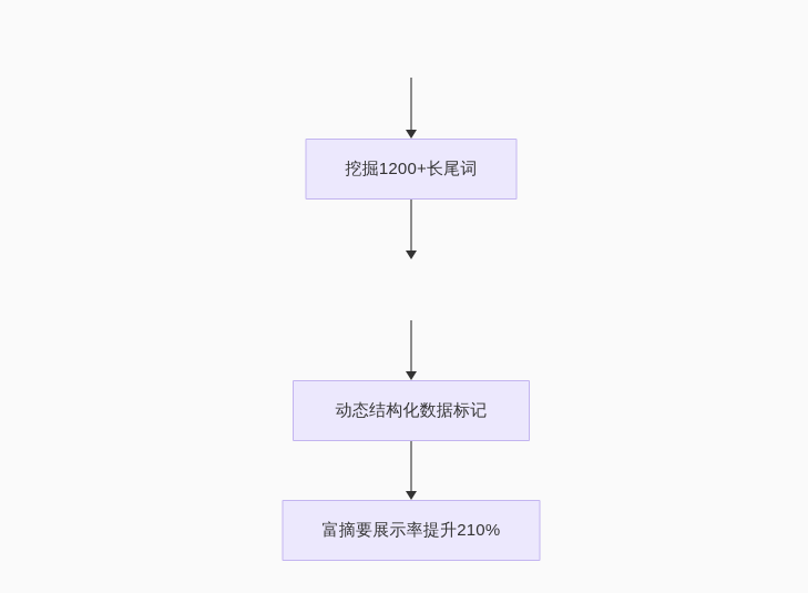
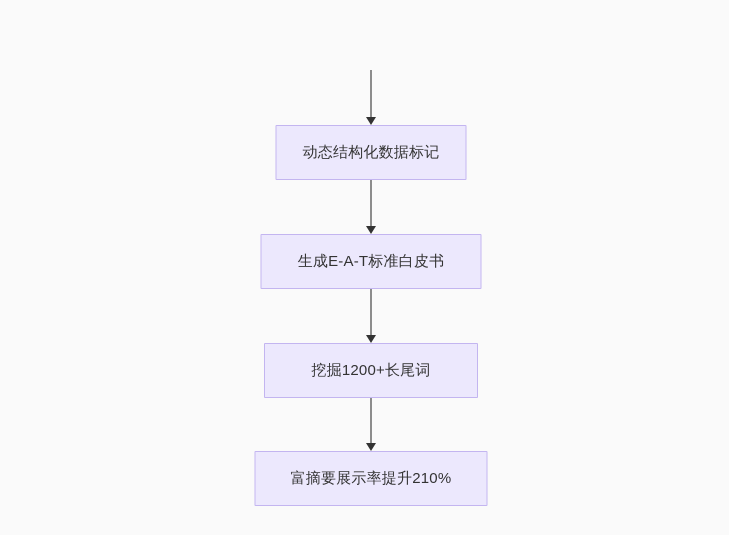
- 挖掘1200+长尾词
+ 动态结构化数据标记
+ 生成E-A-T标准白皮书
- 动态结构化数据标记
+ 挖掘1200+长尾词
  富摘要展示率提升210%
